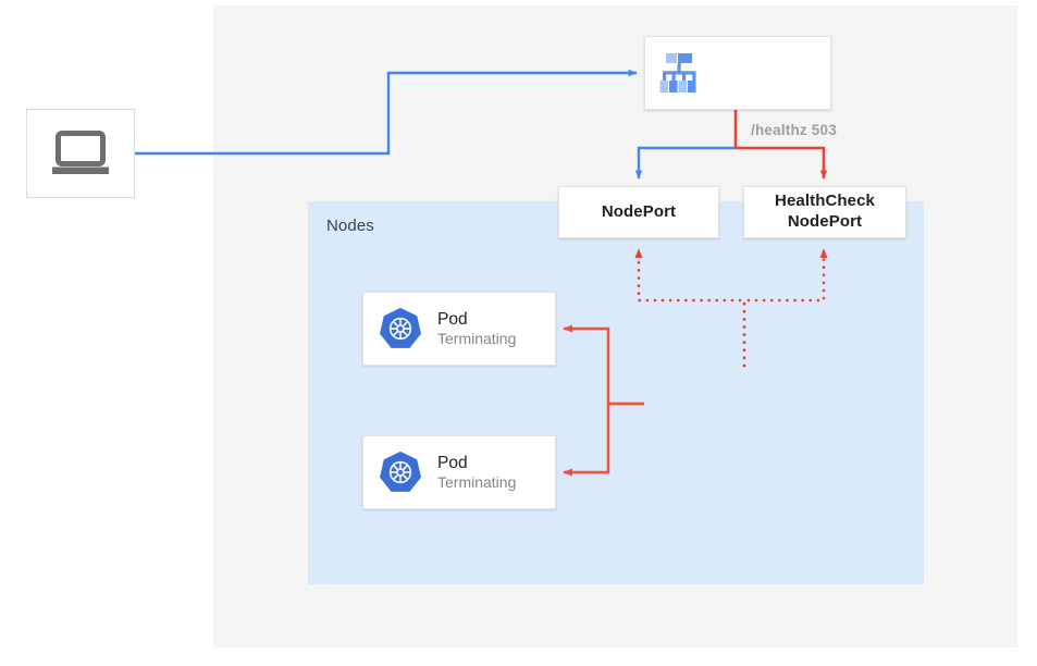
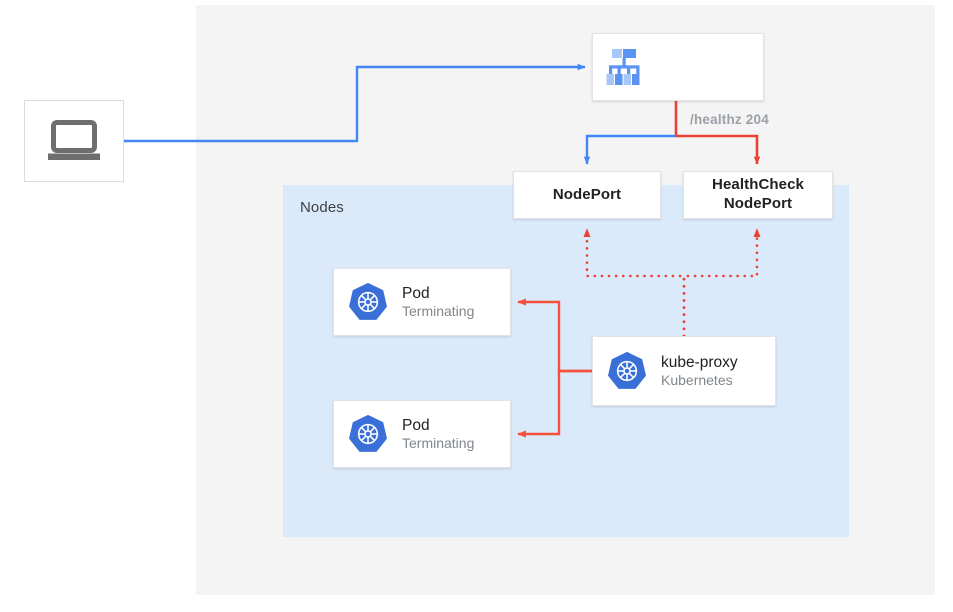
  Nodes
- /healthz 503
+ /healthz 204
  NodePort
  HealthCheck
  NodePort
  Pod
  Terminating
  Pod
  Terminating
+ kube-proxy
+ Kubernetes
